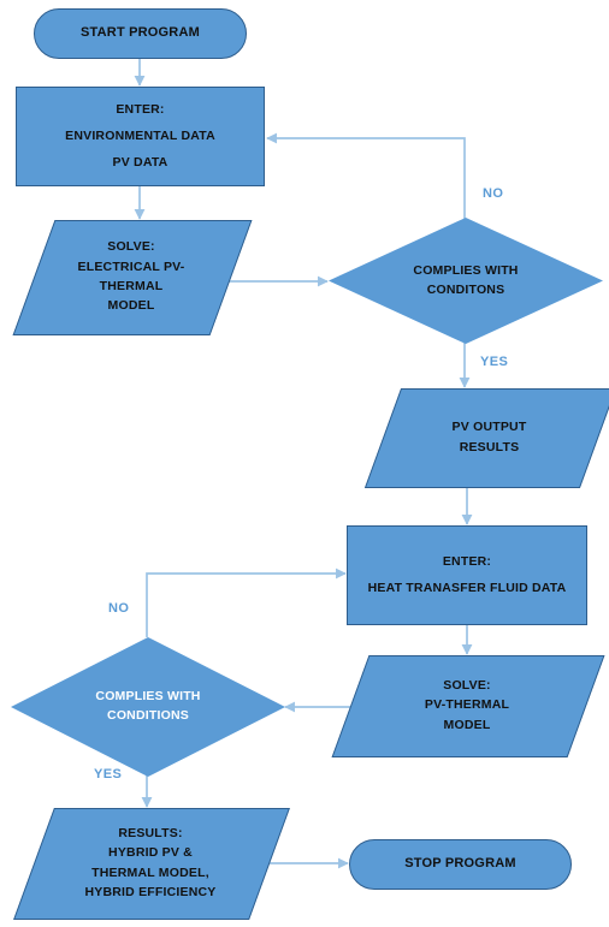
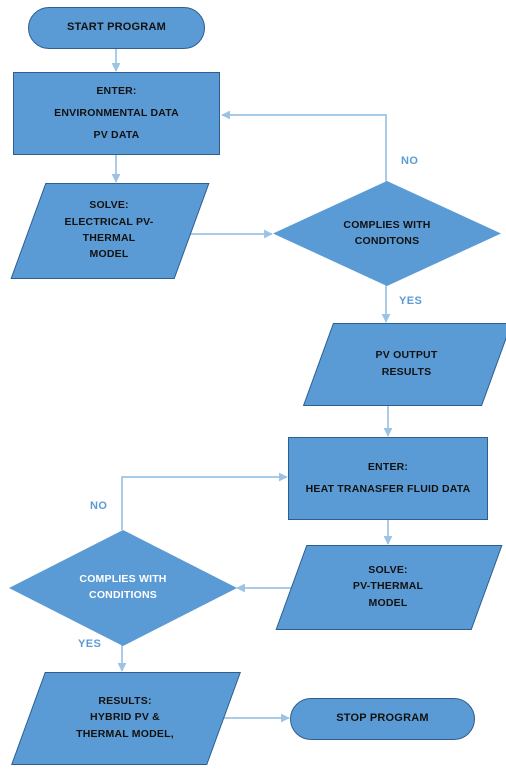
  START PROGRAM
  ENTER:
  ENVIRONMENTAL DATA
  PV DATA
  SOLVE:
  ELECTRICAL PV-
  THERMAL
  MODEL
  COMPLIES WITH
  CONDITONS
  NO
  YES
  PV OUTPUT
  RESULTS
  ENTER:
  HEAT TRANASFER FLUID DATA
  SOLVE:
  PV-THERMAL
  MODEL
  COMPLIES WITH
  CONDITIONS
  NO
  YES
  RESULTS:
  HYBRID PV &
  THERMAL MODEL,
- HYBRID EFFICIENCY
  STOP PROGRAM
